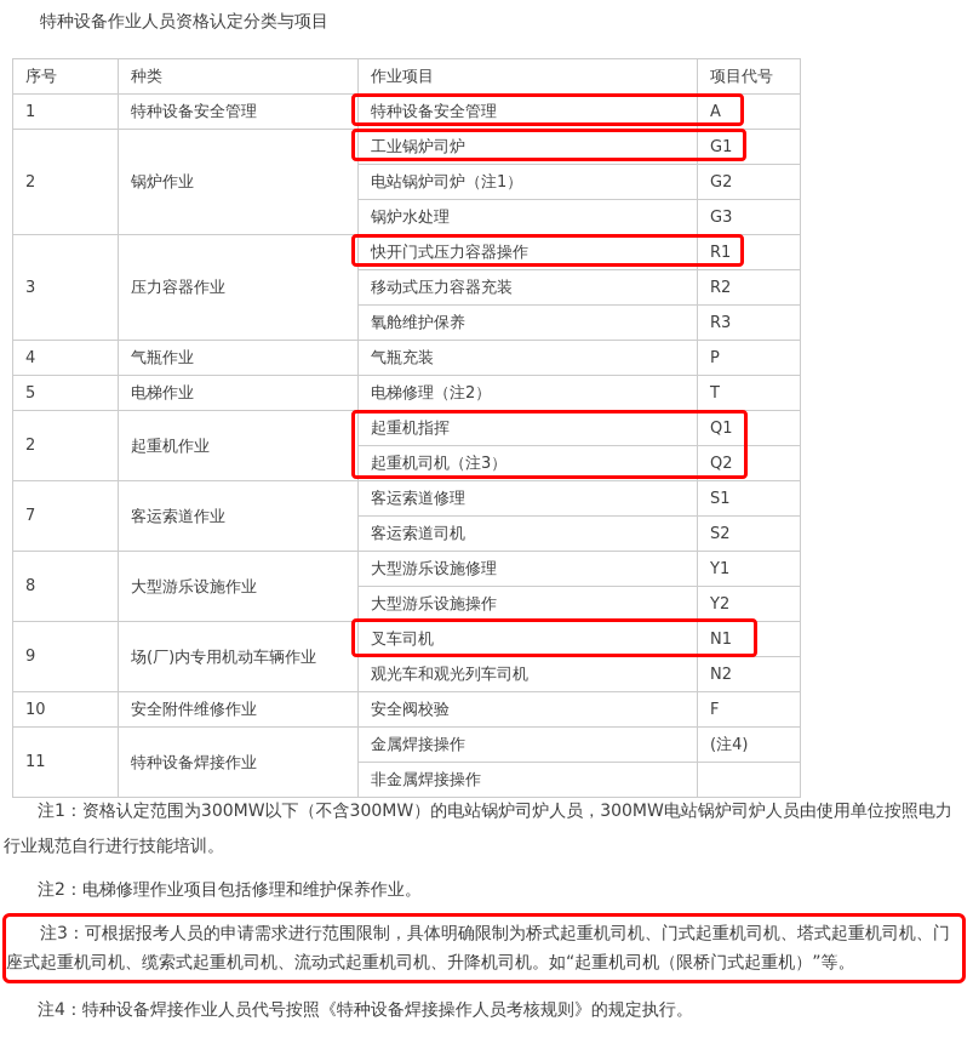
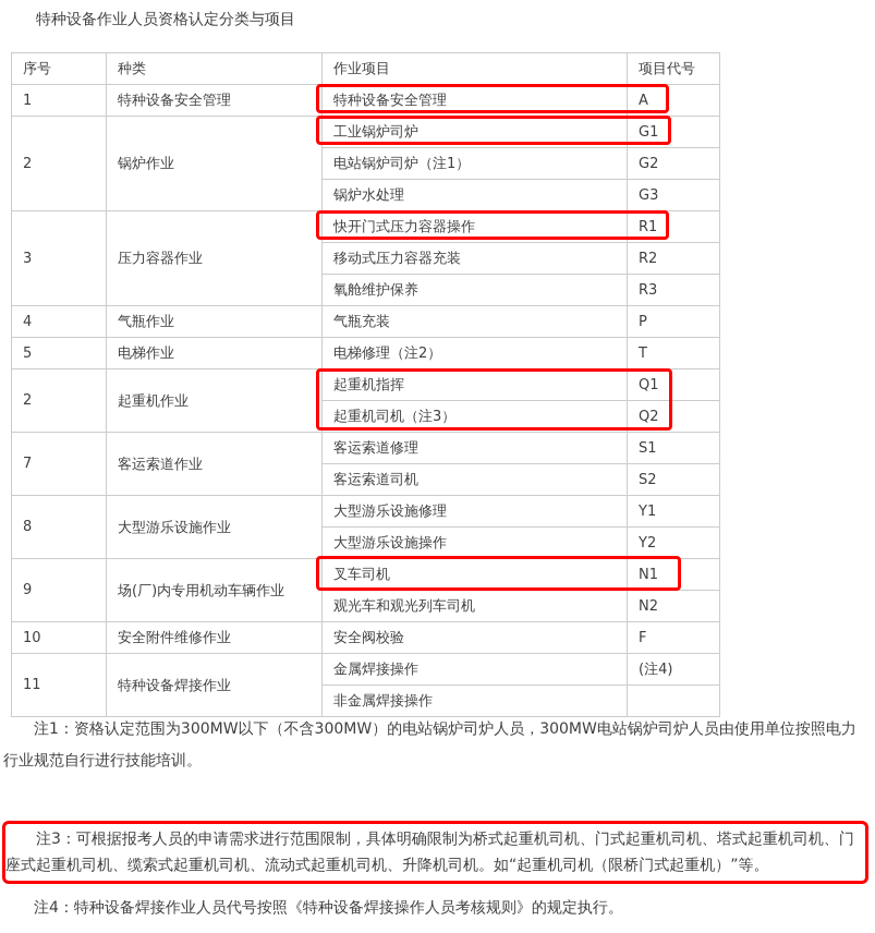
  特种设备作业人员资格认定分类与项目
  序号	种类	作业项目	项目代号
  1	特种设备安全管理	特种设备安全管理	A
  2	锅炉作业	工业锅炉司炉	G1
  电站锅炉司炉（注1）	G2
  锅炉水处理	G3
  3	压力容器作业	快开门式压力容器操作	R1
  移动式压力容器充装	R2
  氧舱维护保养	R3
  4	气瓶作业	气瓶充装	P
  5	电梯作业	电梯修理（注2）	T
  2	起重机作业	起重机指挥	Q1
  起重机司机（注3）	Q2
  7	客运索道作业	客运索道修理	S1
  客运索道司机	S2
  8	大型游乐设施作业	大型游乐设施修理	Y1
  大型游乐设施操作	Y2
  9	场(厂)内专用机动车辆作业	叉车司机	N1
  观光车和观光列车司机	N2
  10	安全附件维修作业	安全阀校验	F
  11	特种设备焊接作业	金属焊接操作	(注4)
  非金属焊接操作
  注1：资格认定范围为300MW以下（不含300MW）的电站锅炉司炉人员，300MW电站锅炉司炉人员由使用单位按照电力行业规范自行进行技能培训。
- 注2：电梯修理作业项目包括修理和维护保养作业。
  注3：可根据报考人员的申请需求进行范围限制，具体明确限制为桥式起重机司机、门式起重机司机、塔式起重机司机、门座式起重机司机、缆索式起重机司机、流动式起重机司机、升降机司机。如“起重机司机（限桥门式起重机）”等。
  注4：特种设备焊接作业人员代号按照《特种设备焊接操作人员考核规则》的规定执行。
